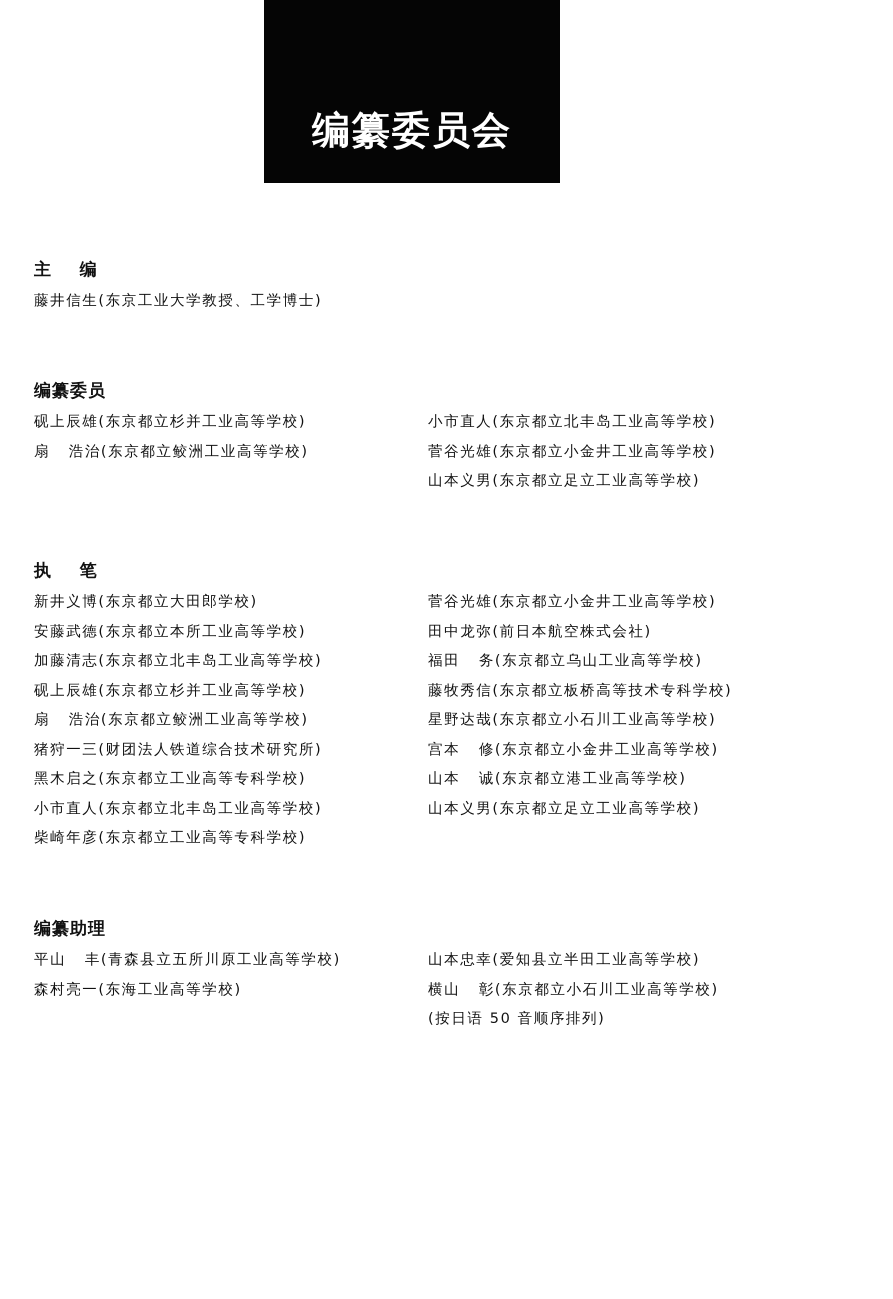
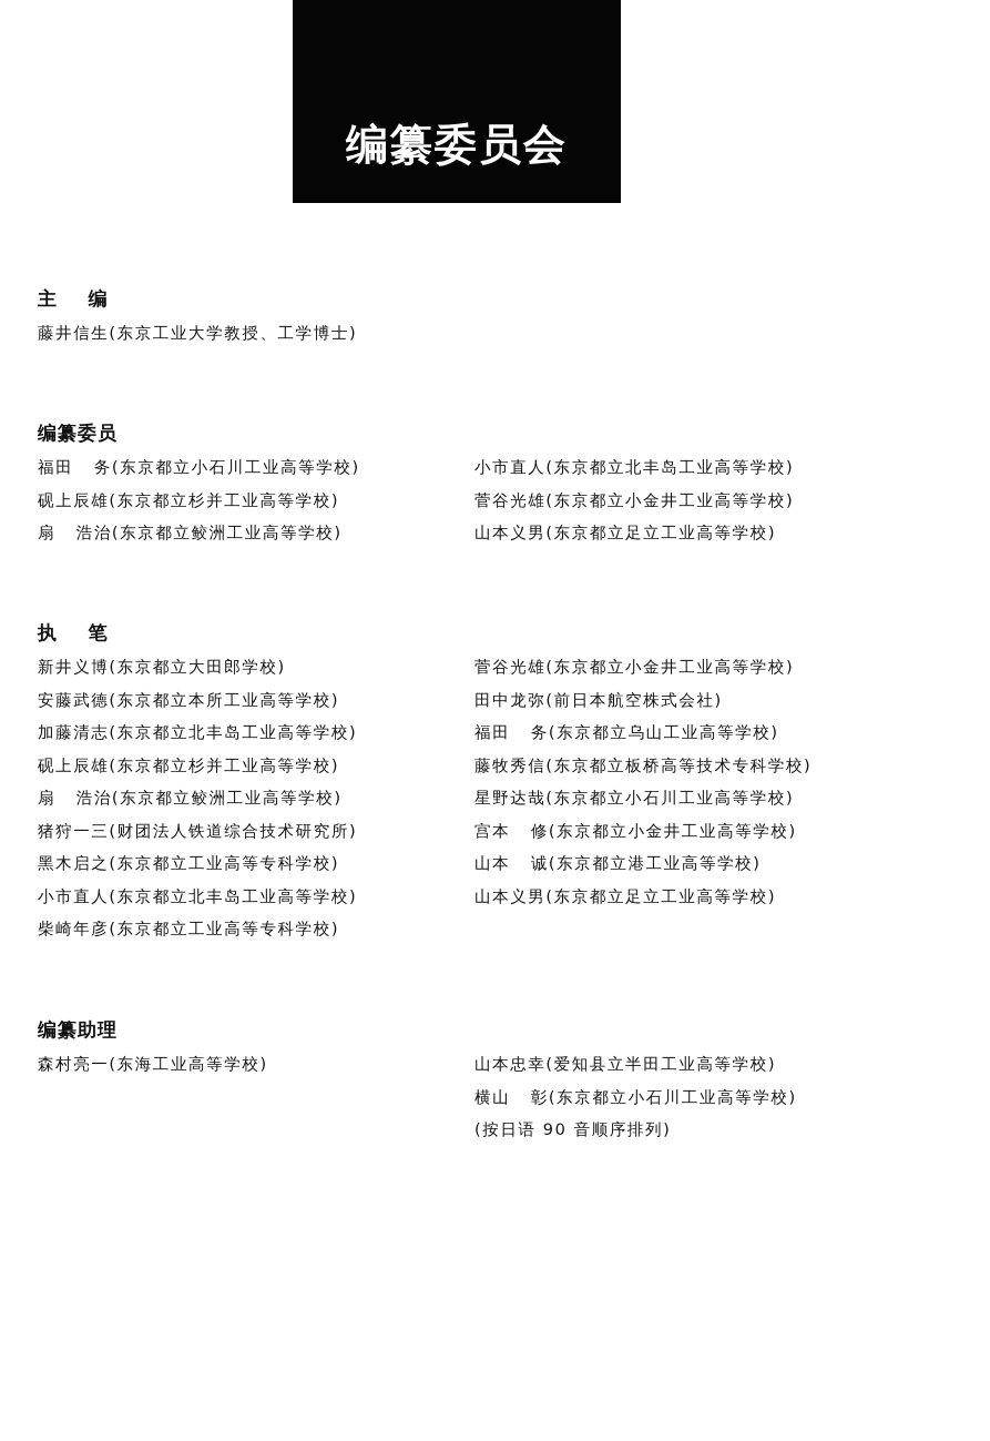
  编纂委员会
  主 编
  藤井信生(东京工业大学教授、工学博士)
  编纂委员
+ 福田 务(东京都立小石川工业高等学校)
  砚上辰雄(东京都立杉并工业高等学校)
  扇 浩治(东京都立鲛洲工业高等学校)
  小市直人(东京都立北丰岛工业高等学校)
  菅谷光雄(东京都立小金井工业高等学校)
  山本义男(东京都立足立工业高等学校)
  执 笔
  新井义博(东京都立大田郎学校)
  安藤武德(东京都立本所工业高等学校)
  加藤清志(东京都立北丰岛工业高等学校)
  砚上辰雄(东京都立杉并工业高等学校)
  扇 浩治(东京都立鲛洲工业高等学校)
  猪狩一三(财团法人铁道综合技术研究所)
  黑木启之(东京都立工业高等专科学校)
  小市直人(东京都立北丰岛工业高等学校)
  柴崎年彦(东京都立工业高等专科学校)
  菅谷光雄(东京都立小金井工业高等学校)
  田中龙弥(前日本航空株式会社)
  福田 务(东京都立乌山工业高等学校)
  藤牧秀信(东京都立板桥高等技术专科学校)
  星野达哉(东京都立小石川工业高等学校)
  宫本 修(东京都立小金井工业高等学校)
  山本 诚(东京都立港工业高等学校)
  山本义男(东京都立足立工业高等学校)
  编纂助理
- 平山 丰(青森县立五所川原工业高等学校)
  森村亮一(东海工业高等学校)
  山本忠幸(爱知县立半田工业高等学校)
  横山 彰(东京都立小石川工业高等学校)
- (按日语 50 音顺序排列)
+ (按日语 90 音顺序排列)
